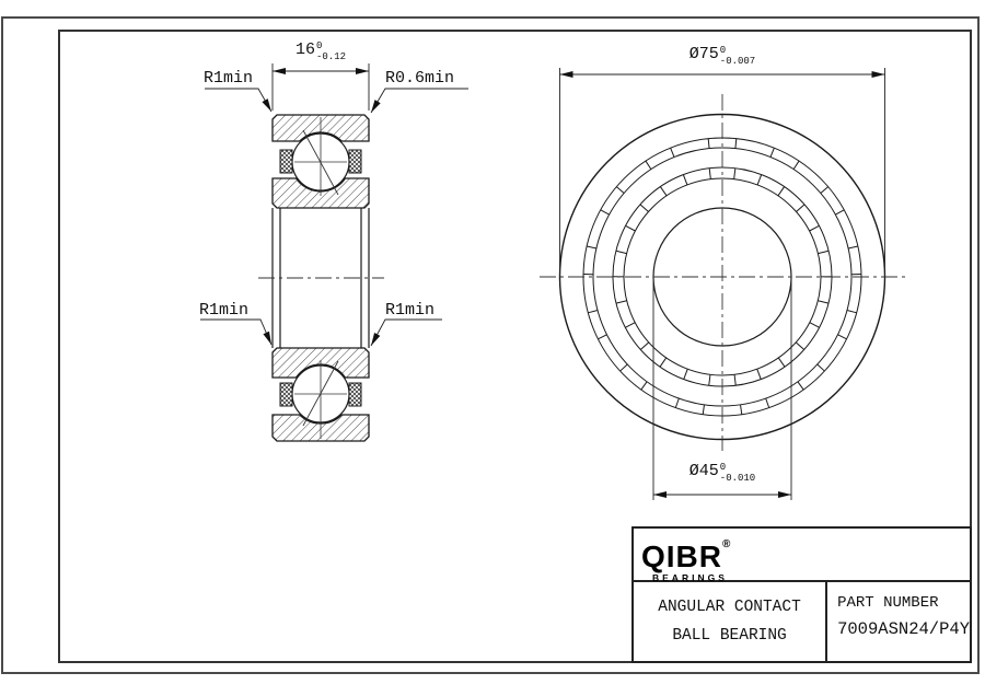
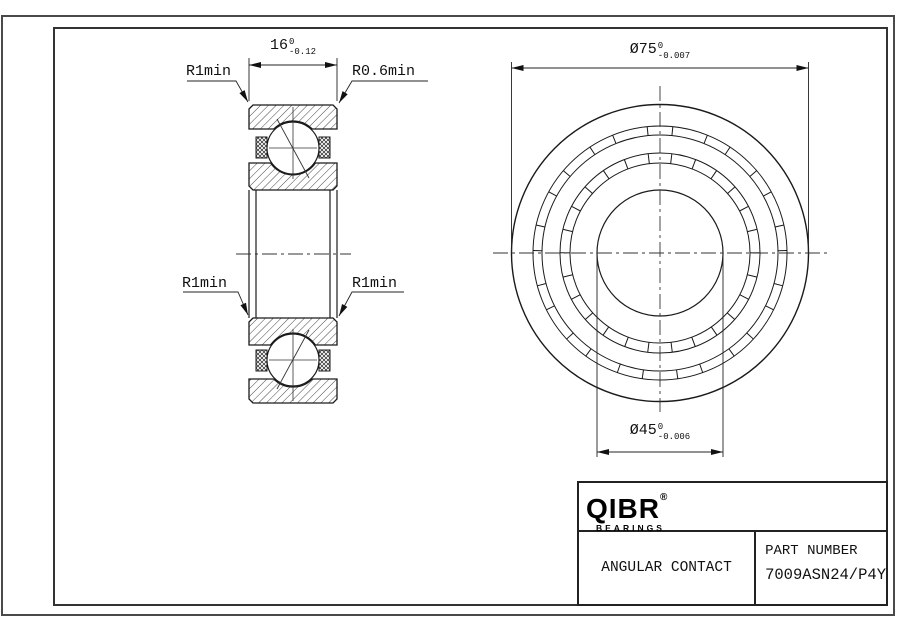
  16
  0
  -0.12
  Ø75
  0
  -0.007
  Ø45
  0
- -0.010
+ -0.006
  R1min
  R0.6min
  R1min
  R1min
  QIBR®
  BEARINGS
  ANGULAR CONTACT
- BALL BEARING
  PART NUMBER
  7009ASN24/P4Y
